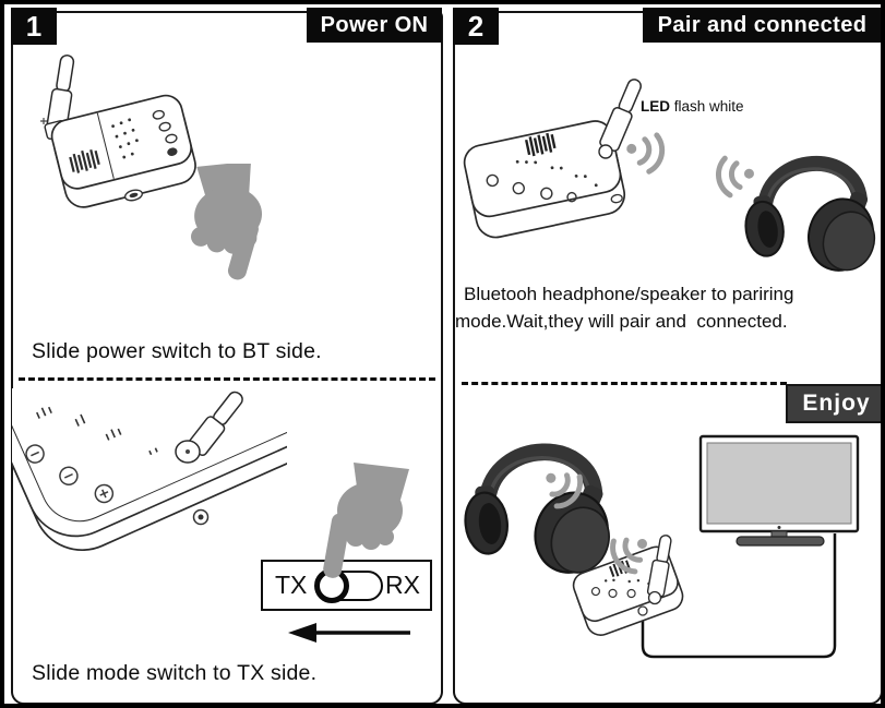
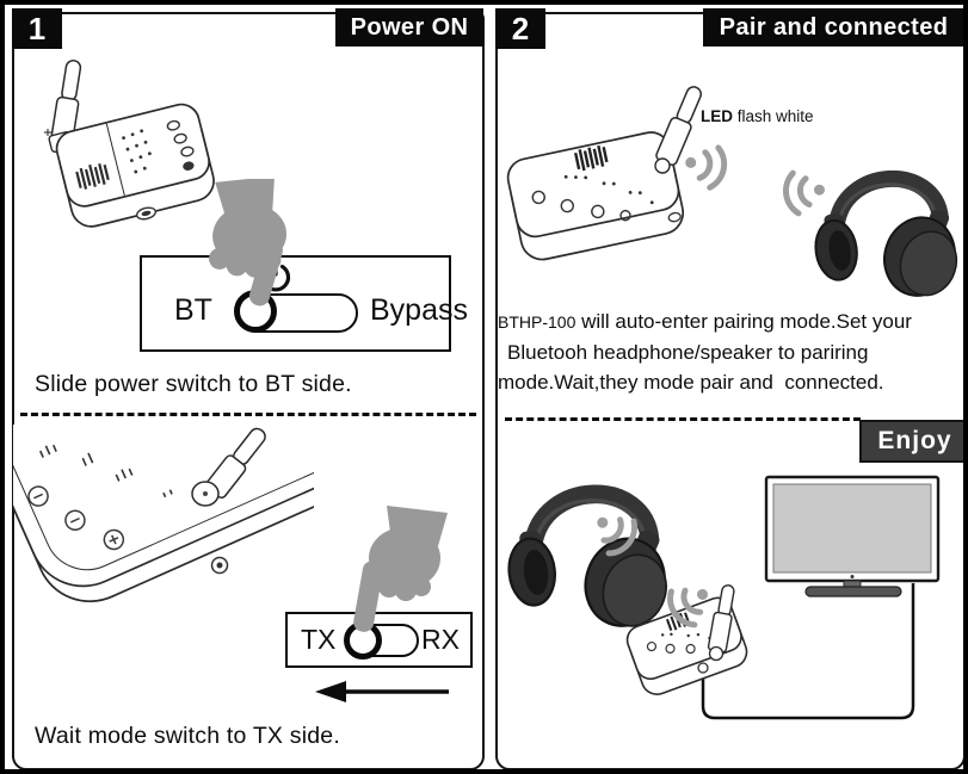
  1
  Power ON
+ BT
+ Bypass
  Slide power switch to BT side.
  TX
  RX
- Slide mode switch to TX side.
+ Wait mode switch to TX side.
  2
  Pair and connected
  LED flash white
+ BTHP-100 will auto-enter pairing mode.Set your
  Bluetooh headphone/speaker to pariring
- mode.Wait,they will pair and connected.
+ mode.Wait,they mode pair and connected.
  Enjoy
